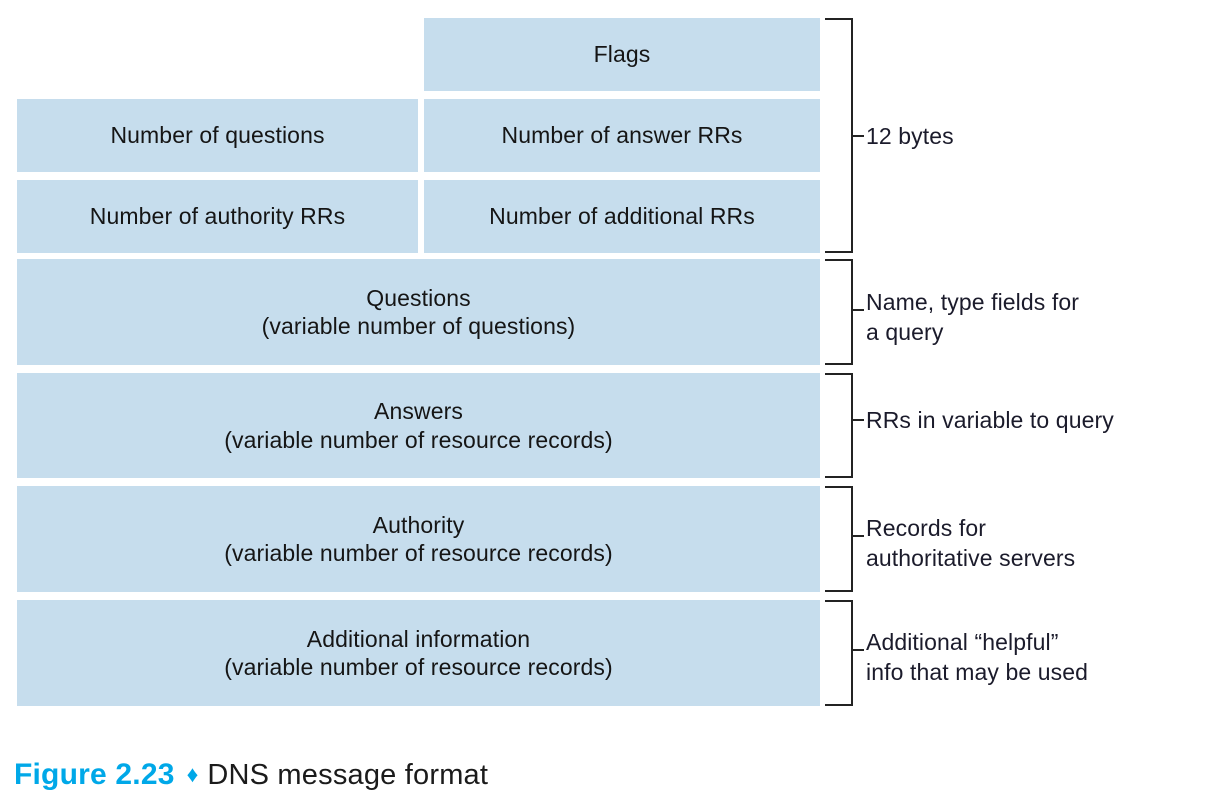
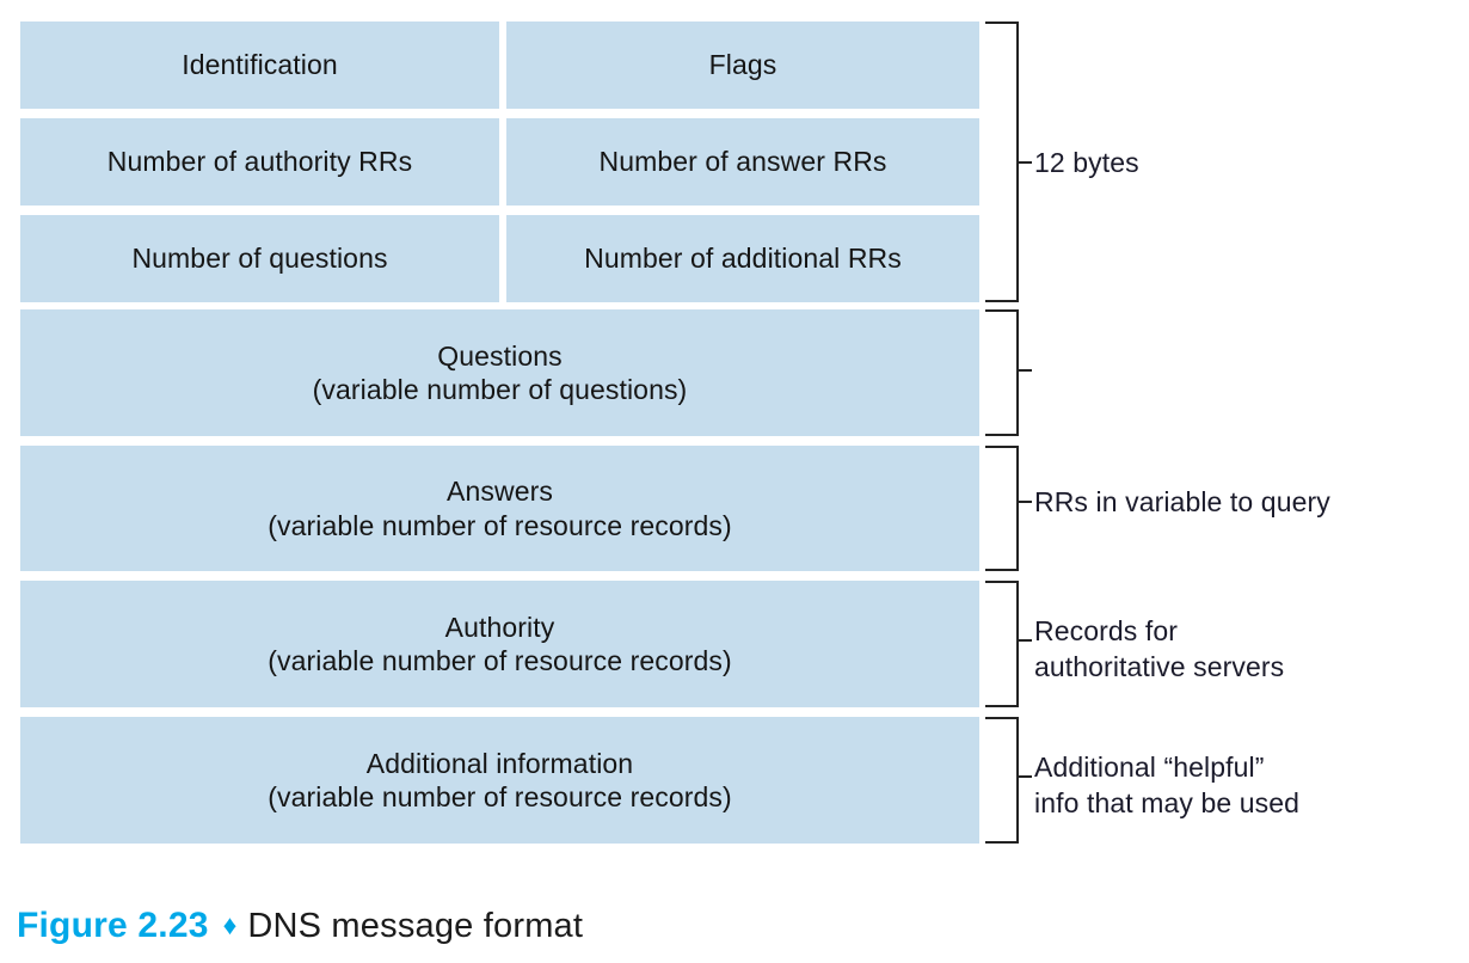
+ Identification
  Flags
- Number of questions
+ Number of authority RRs
  Number of answer RRs
- Number of authority RRs
+ Number of questions
  Number of additional RRs
  Questions
  (variable number of questions)
  Answers
  (variable number of resource records)
  Authority
  (variable number of resource records)
  Additional information
  (variable number of resource records)
  12 bytes
- Name, type fields for
- a query
  RRs in variable to query
  Records for
  authoritative servers
  Additional “helpful”
  info that may be used
  Figure 2.23
  ♦
  DNS message format
